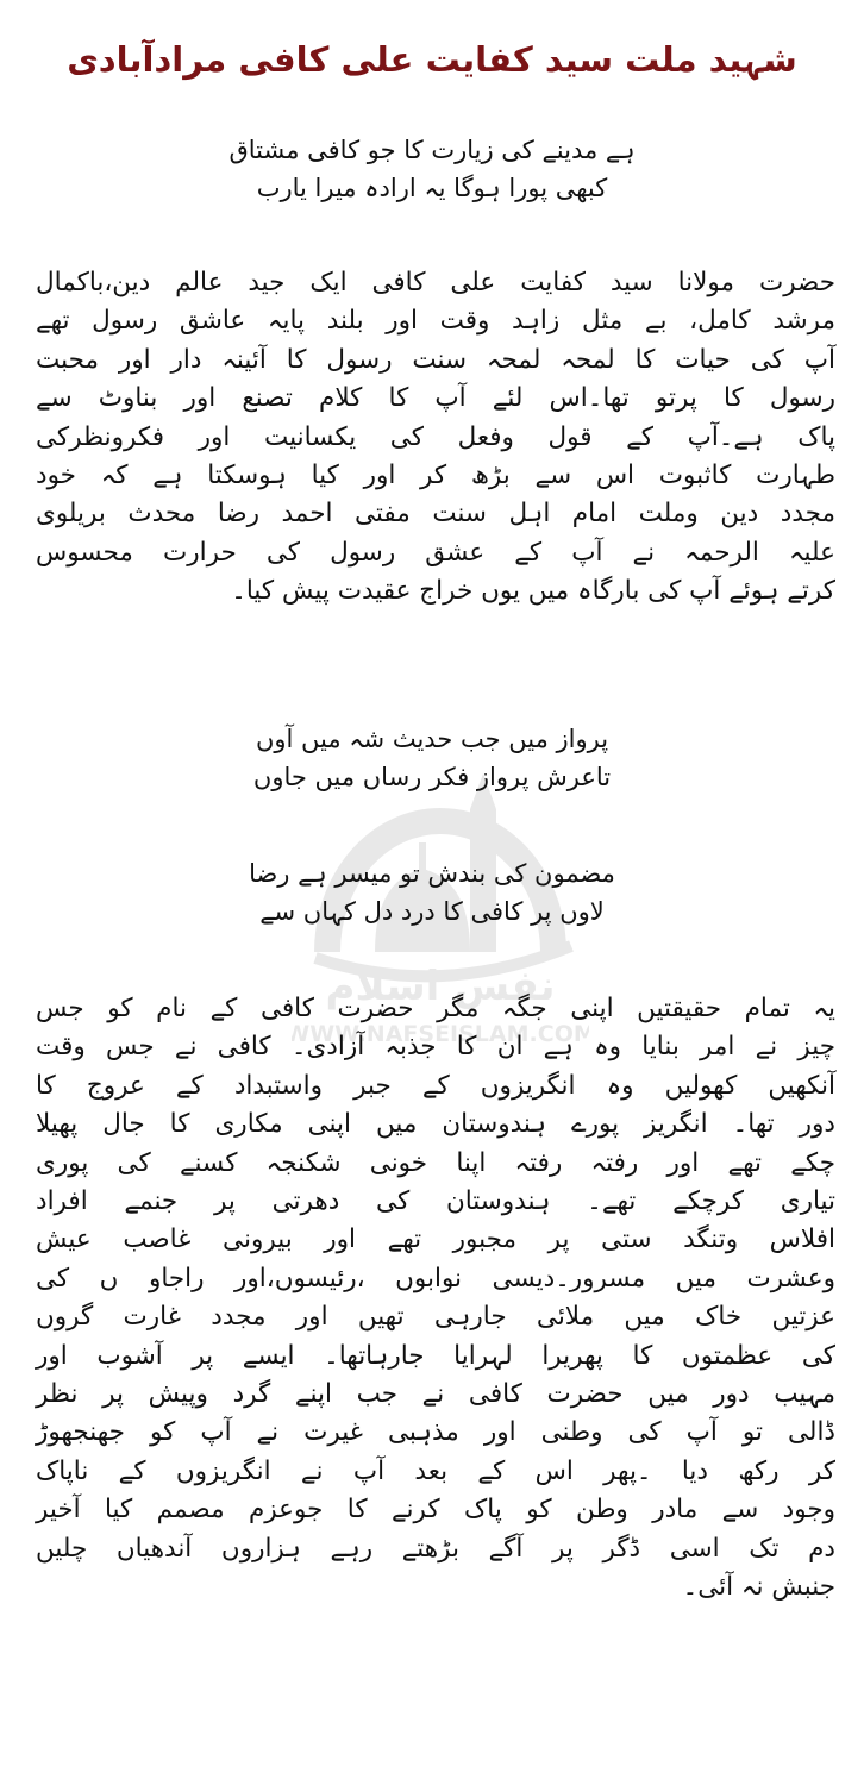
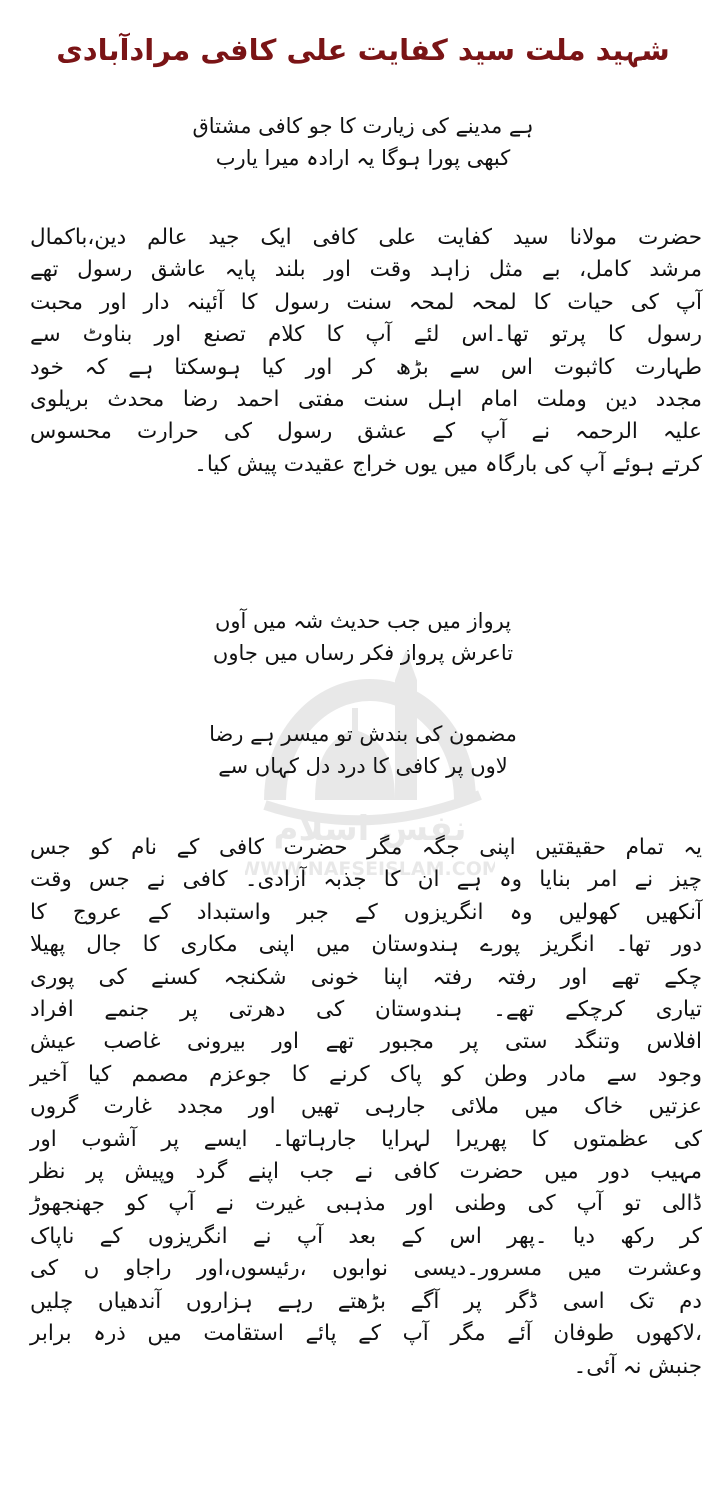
  نفسسلام
  WWW.NAFSEISLAM.COM
  شہید ملت سید کفایت علی کافی مرادآبادی
  ہے مدینے کی زیارت کا جو کافی مشتاق
  کبھی پورا ہوگا یہ ارادہ میرا یارب
  حضرت مولانا سید کفایت علی کافی ایک جید عالم دین،باکمال
  مرشد کامل، بے مثل زاہد وقت اور بلند پایہ عاشق رسول تھے
  آپ کی حیات کا لمحہ لمحہ سنت رسول کا آئینہ دار اور محبت
  رسول کا پرتو تھا۔اس لئے آپ کا کلام تصنع اور بناوٹ سے
- پاک ہے۔آپ کے قول وفعل کی یکسانیت اور فکرونظرکی
  طہارت کاثبوت اس سے بڑھ کر اور کیا ہوسکتا ہے کہ خود
  مجدد دین وملت امام اہل سنت مفتی احمد رضا محدث بریلوی
  علیہ الرحمہ نے آپ کے عشق رسول کی حرارت محسوس
  کرتے ہوئے آپ کی بارگاہ میں یوں خراج عقیدت پیش کیا۔
  پرواز میں جب حدیث شہ میں آوں
  تاعرش پرواز فکر رساں میں جاوں
  مضمون کی بندش تو میسر ہے رضا
  لاوں پر کافی کا درد دل کہاں سے
  یہ تمام حقیقتیں اپنی جگہ مگر حضرت کافی کے نام کو جس
  چیز نے امر بنایا وہ ہے ان کا جذبہ آزادی۔ کافی نے جس وقت
  آنکھیں کھولیں وہ انگریزوں کے جبر واستبداد کے عروج کا
  دور تھا۔ انگریز پورے ہندوستان میں اپنی مکاری کا جال پھیلا
  چکے تھے اور رفتہ رفتہ اپنا خونی شکنجہ کسنے کی پوری
  تیاری کرچکے تھے۔ ہندوستان کی دھرتی پر جنمے افراد
  افلاس وتنگد ستی پر مجبور تھے اور بیرونی غاصب عیش
- وعشرت میں مسرور۔دیسی نوابوں ،رئیسوں،اور راجاو ں کی
+ وجود سے مادر وطن کو پاک کرنے کا جوعزم مصمم کیا آخیر
  عزتیں خاک میں ملائی جارہی تھیں اور مجدد غارت گروں
  کی عظمتوں کا پھریرا لہرایا جارہاتھا۔ ایسے پر آشوب اور
  مہیب دور میں حضرت کافی نے جب اپنے گرد وپیش پر نظر
  ڈالی تو آپ کی وطنی اور مذہبی غیرت نے آپ کو جھنجھوڑ
  کر رکھ دیا ۔پھر اس کے بعد آپ نے انگریزوں کے ناپاک
- وجود سے مادر وطن کو پاک کرنے کا جوعزم مصمم کیا آخیر
+ وعشرت میں مسرور۔دیسی نوابوں ،رئیسوں،اور راجاو ں کی
  دم تک اسی ڈگر پر آگے بڑھتے رہے ہزاروں آندھیاں چلیں
+ ،لاکھوں طوفان آئے مگر آپ کے پائے استقامت میں ذرہ برابر
  جنبش نہ آئی۔
